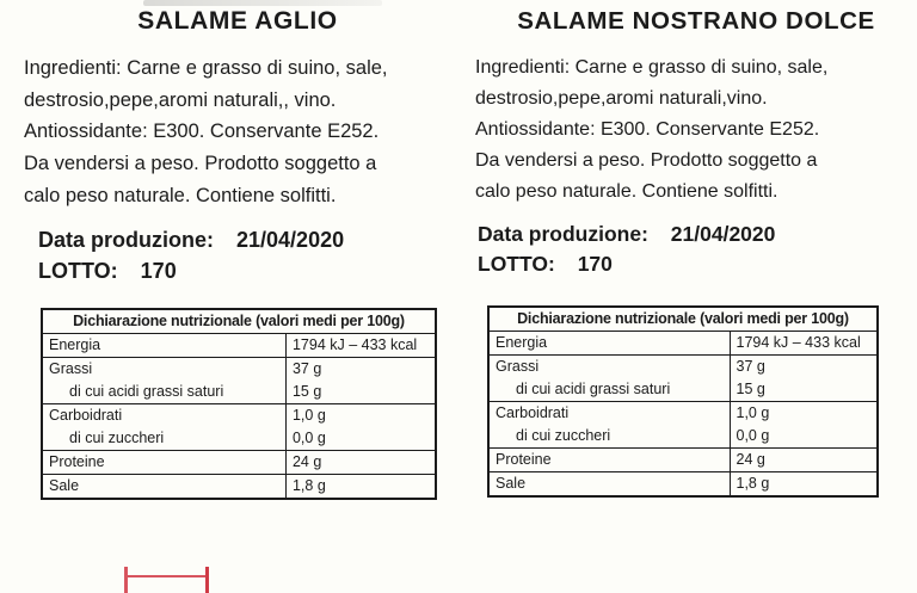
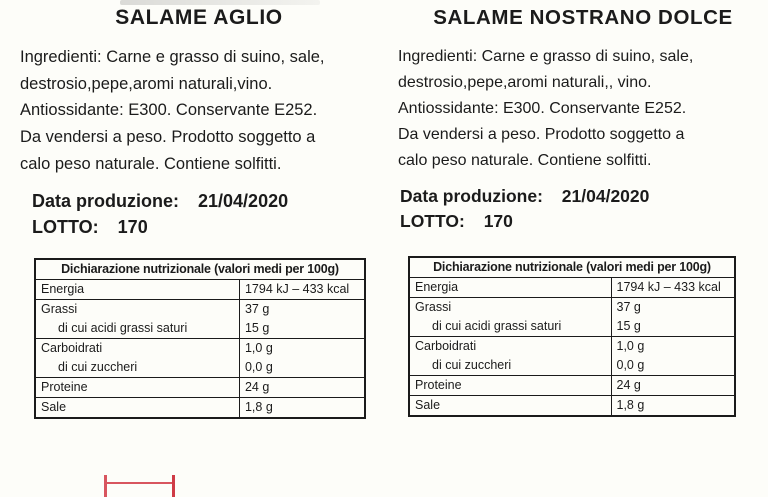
  SALAME AGLIO
  Ingredienti: Carne e grasso di suino, sale,
- destrosio,pepe,aromi naturali,, vino.
+ destrosio,pepe,aromi naturali,vino.
  Antiossidante: E300. Conservante E252.
  Da vendersi a peso. Prodotto soggetto a
  calo peso naturale. Contiene solfitti.
  Data produzione: 21/04/2020
  LOTTO: 170
  Dichiarazione nutrizionale (valori medi per 100g)
  Energia	1794 kJ – 433 kcal
  Grassi	37 g
  di cui acidi grassi saturi	15 g
  Carboidrati	1,0 g
  di cui zuccheri	0,0 g
  Proteine	24 g
  Sale	1,8 g
  SALAME NOSTRANO DOLCE
  Ingredienti: Carne e grasso di suino, sale,
- destrosio,pepe,aromi naturali,vino.
+ destrosio,pepe,aromi naturali,, vino.
  Antiossidante: E300. Conservante E252.
  Da vendersi a peso. Prodotto soggetto a
  calo peso naturale. Contiene solfitti.
  Data produzione: 21/04/2020
  LOTTO: 170
  Dichiarazione nutrizionale (valori medi per 100g)
  Energia	1794 kJ – 433 kcal
  Grassi	37 g
  di cui acidi grassi saturi	15 g
  Carboidrati	1,0 g
  di cui zuccheri	0,0 g
  Proteine	24 g
  Sale	1,8 g
